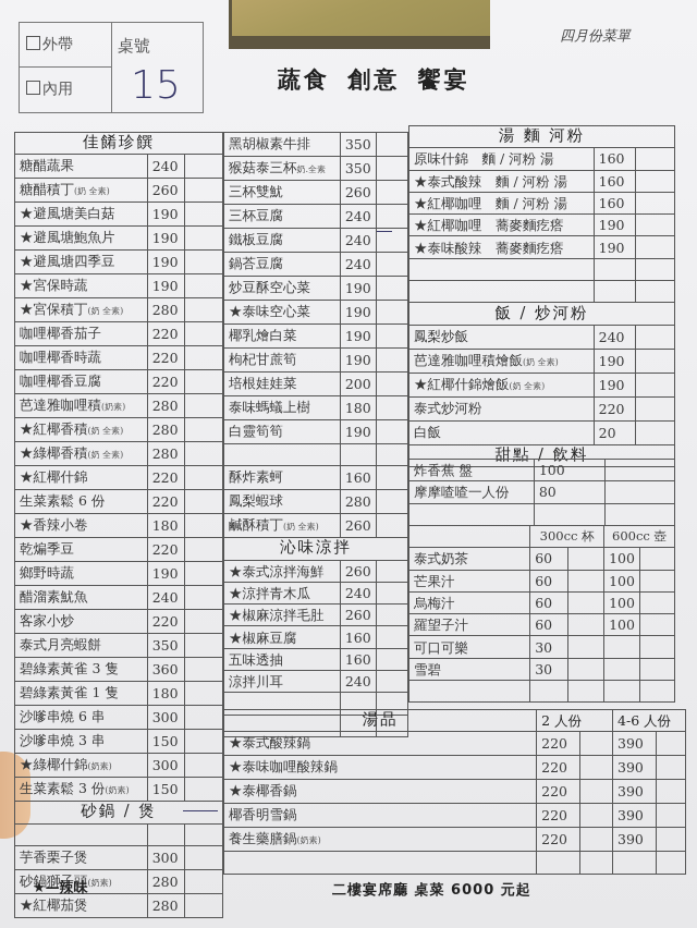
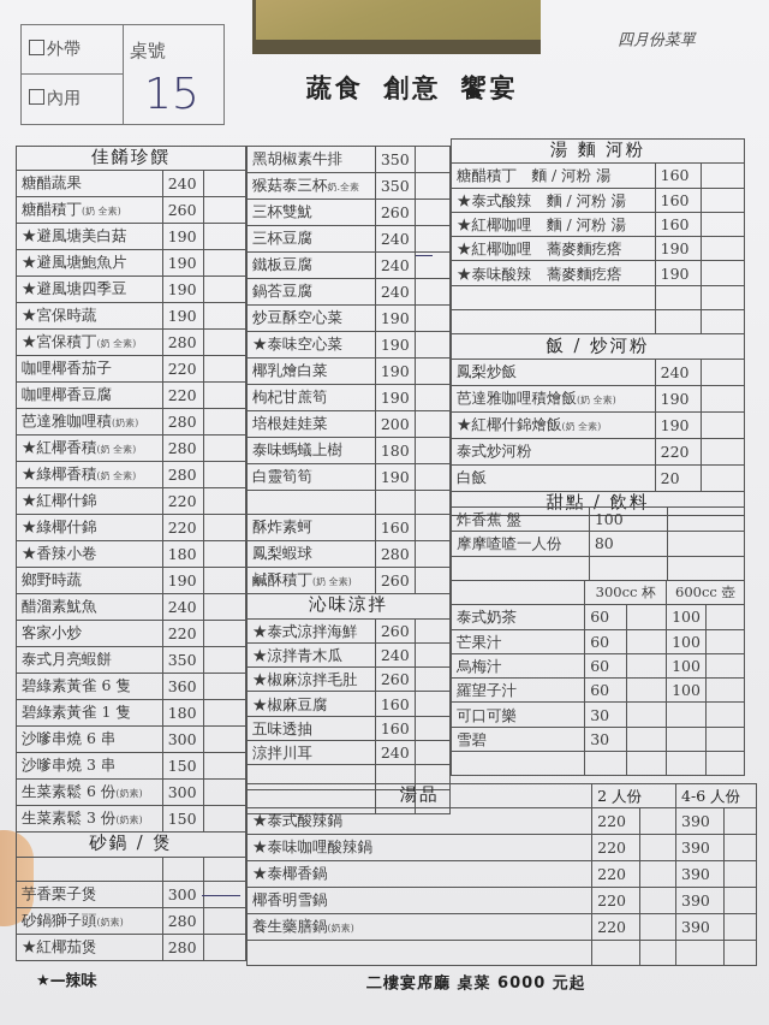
  外帶
  內用
  桌號
  15
  蔬食 創意 饗宴
  四月份菜單
  佳餚珍饌
  糖醋蔬果	240
  糖醋積丁(奶 全素)	260
  ★避風塘美白菇	190
  ★避風塘鮑魚片	190
  ★避風塘四季豆	190
  ★宮保時蔬	190
  ★宮保積丁(奶 全素)	280
  咖哩椰香茄子	220
- 咖哩椰香時蔬	220
  咖哩椰香豆腐	220
  芭達雅咖哩積(奶素)	280
  ★紅椰香積(奶 全素)	280
  ★綠椰香積(奶 全素)	280
  ★紅椰什錦	220
- 生菜素鬆 6 份	220
+ ★綠椰什錦	220
  ★香辣小卷	180
- 乾煸季豆	220
  鄉野時蔬	190
  醋溜素魷魚	240
  客家小炒	220
  泰式月亮蝦餅	350
- 碧綠素黃雀 3 隻	360
+ 碧綠素黃雀 6 隻	360
  碧綠素黃雀 1 隻	180
  沙嗲串燒 6 串	300
  沙嗲串燒 3 串	150
- ★綠椰什錦(奶素)	300
+ 生菜素鬆 6 份(奶素)	300
  生菜素鬆 3 份(奶素)	150
  砂鍋 / 煲
  芋香栗子煲	300
  砂鍋獅子頭(奶素)	280
  ★紅椰茄煲	280
  黑胡椒素牛排	350
  猴菇泰三杯奶.全素	350
  三杯雙魷	260
  三杯豆腐	240
  鐵板豆腐	240
  鍋荅豆腐	240
  炒豆酥空心菜	190
  ★泰味空心菜	190
  椰乳燴白菜	190
  枸杞甘蔗筍	190
  培根娃娃菜	200
  泰味螞蟻上樹	180
  白靈筍筍	190
  酥炸素蚵	160
  鳳梨蝦球	280
  鹹酥積丁(奶 全素)	260
  沁味涼拌
  ★泰式涼拌海鮮	260
  ★涼拌青木瓜	240
  ★椒麻涼拌毛肚	260
  ★椒麻豆腐	160
  五味透抽	160
  涼拌川耳	240
  湯 麵 河粉
- 原味什錦 麵 / 河粉 湯	160
+ 糖醋積丁 麵 / 河粉 湯	160
  ★泰式酸辣 麵 / 河粉 湯	160
  ★紅椰咖哩 麵 / 河粉 湯	160
  ★紅椰咖哩 蕎麥麵疙瘩	190
  ★泰味酸辣 蕎麥麵疙瘩	190
  飯 / 炒河粉
  鳳梨炒飯	240
  芭達雅咖哩積燴飯(奶 全素)	190
  ★紅椰什錦燴飯(奶 全素)	190
  泰式炒河粉	220
  白飯	20
  甜點 / 飲料
  炸香蕉 盤	100
  摩摩喳喳一人份	80
  	300cc 杯	600cc 壺
  泰式奶茶	60		100
  芒果汁	60		100
  烏梅汁	60		100
  羅望子汁	60		100
  可口可樂	30
  雪碧	30
  湯品	2 人份	4-6 人份
  ★泰式酸辣鍋	220		390
  ★泰味咖哩酸辣鍋	220		390
  ★泰椰香鍋	220		390
  椰香明雪鍋	220		390
  養生藥膳鍋(奶素)	220		390
  ★—辣味
  二樓宴席廳 桌菜 6000 元起
